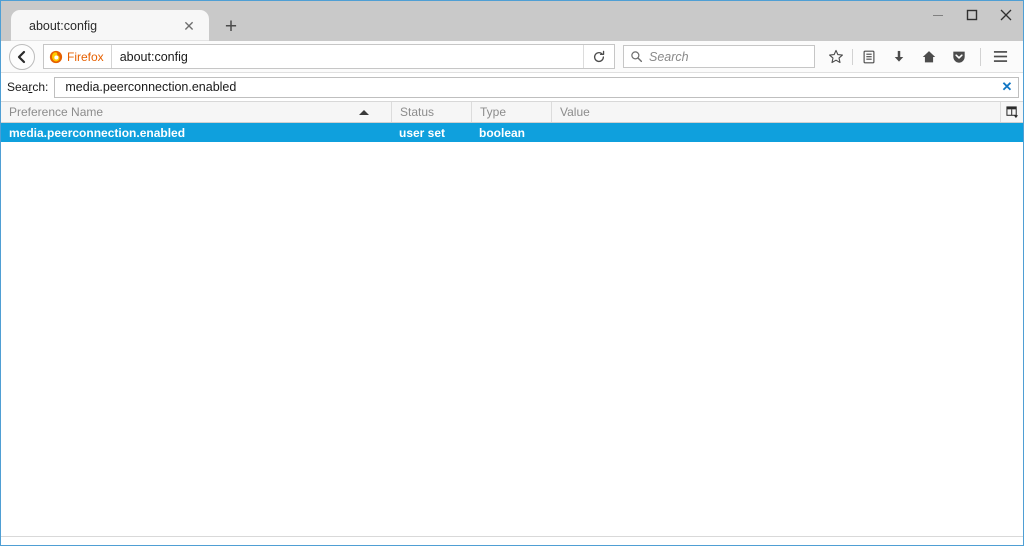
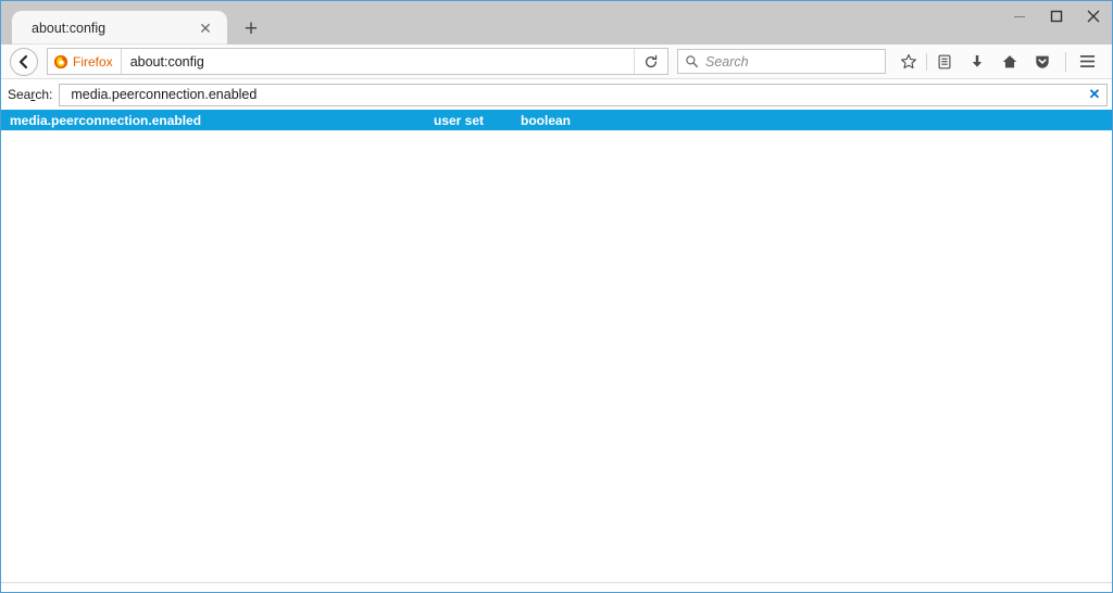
  about:config
  ✕
  +
  Firefox
  about:config
  Search
  Search:
  media.peerconnection.enabled
  ✕
- Preference Name
- Status
- Type
- Value
  media.peerconnection.enabled
  user set
  boolean
